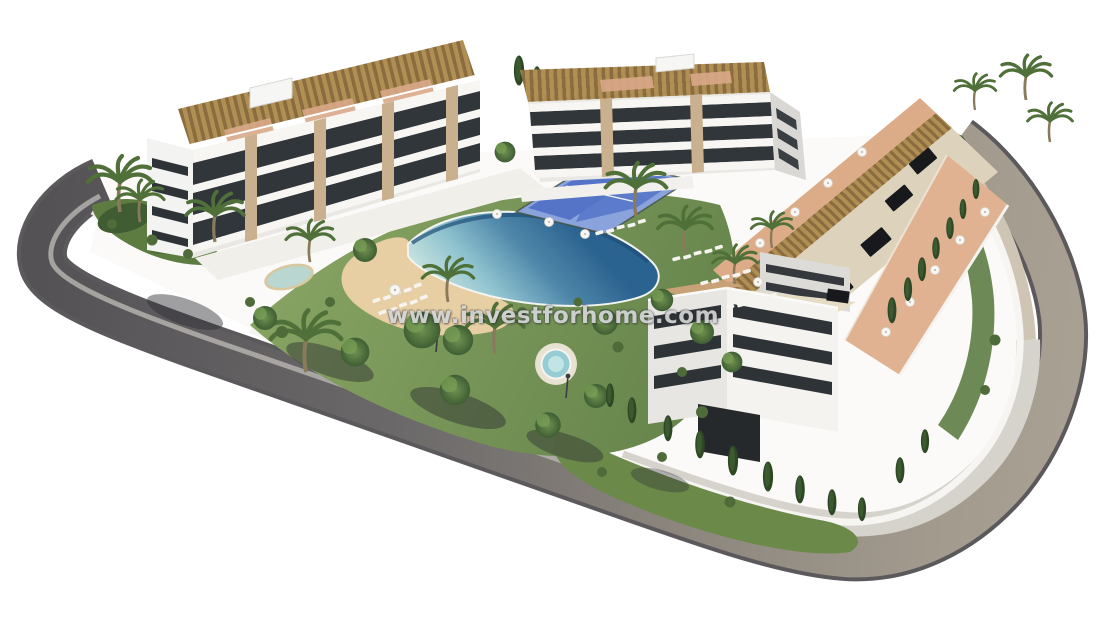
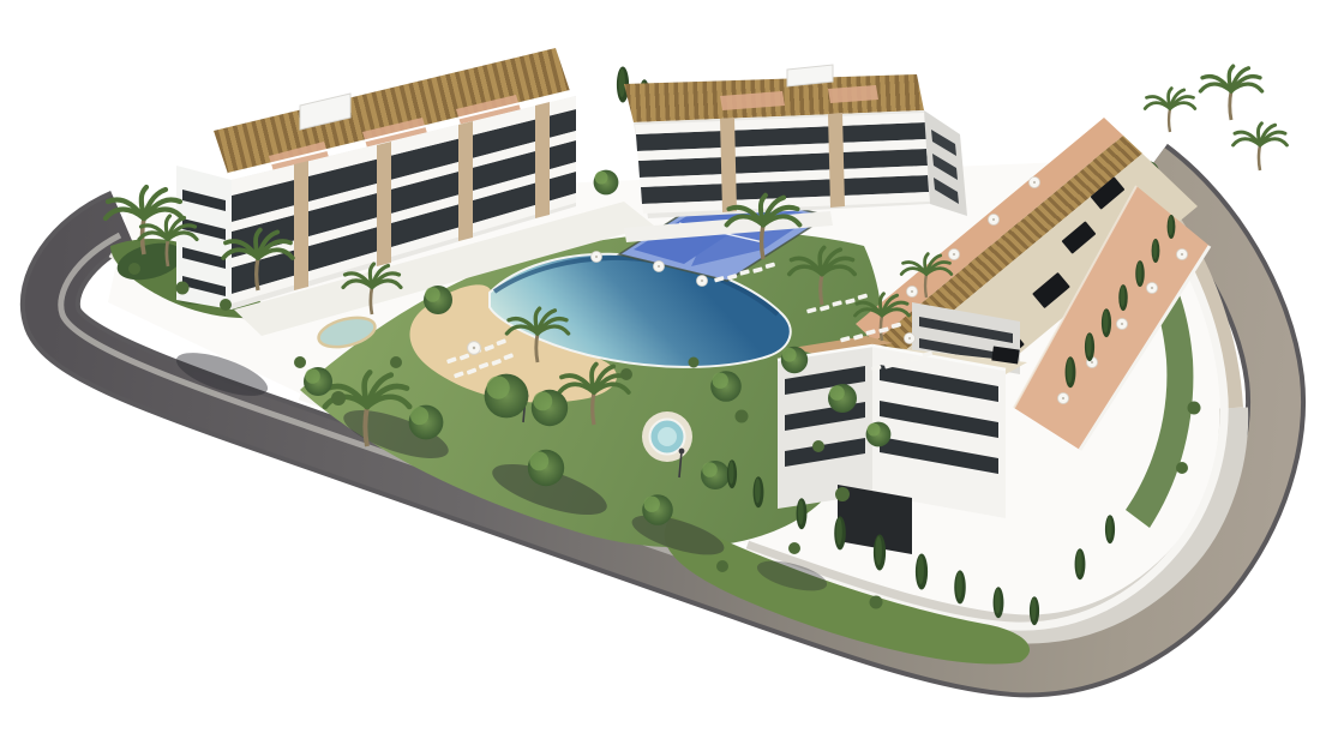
- www.investforhome.com
